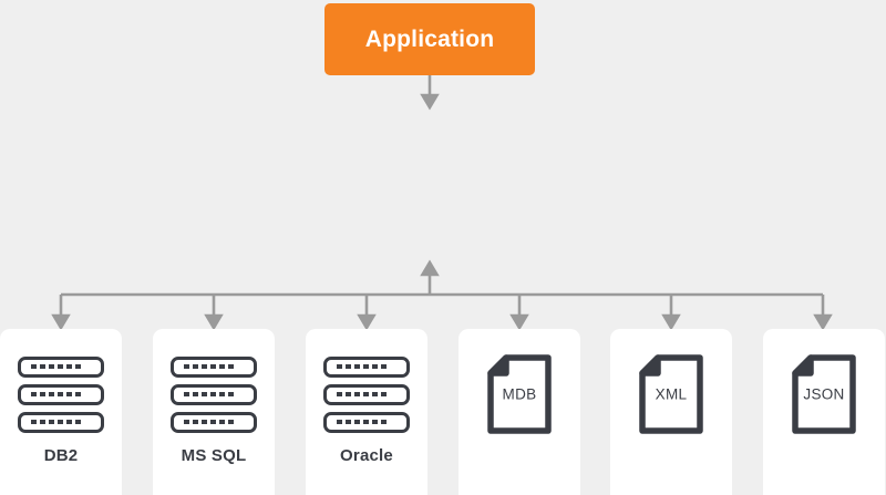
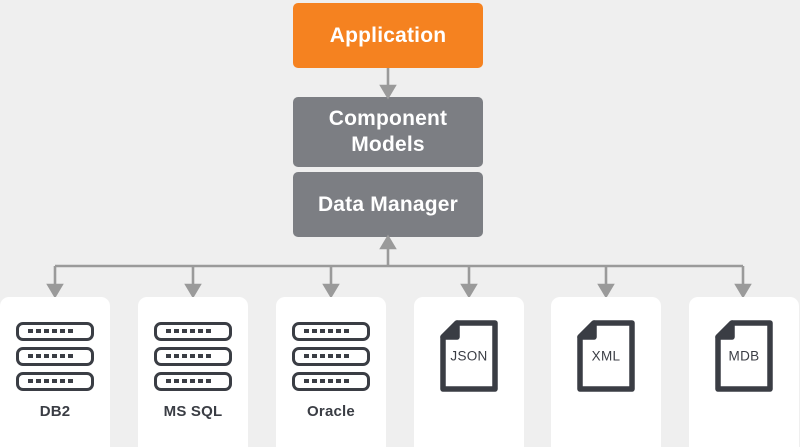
  Application
+ Component Models
+ Data Manager
  DB2
  MS SQL
  Oracle
- MDB
+ JSON
  XML
- JSON
+ MDB
